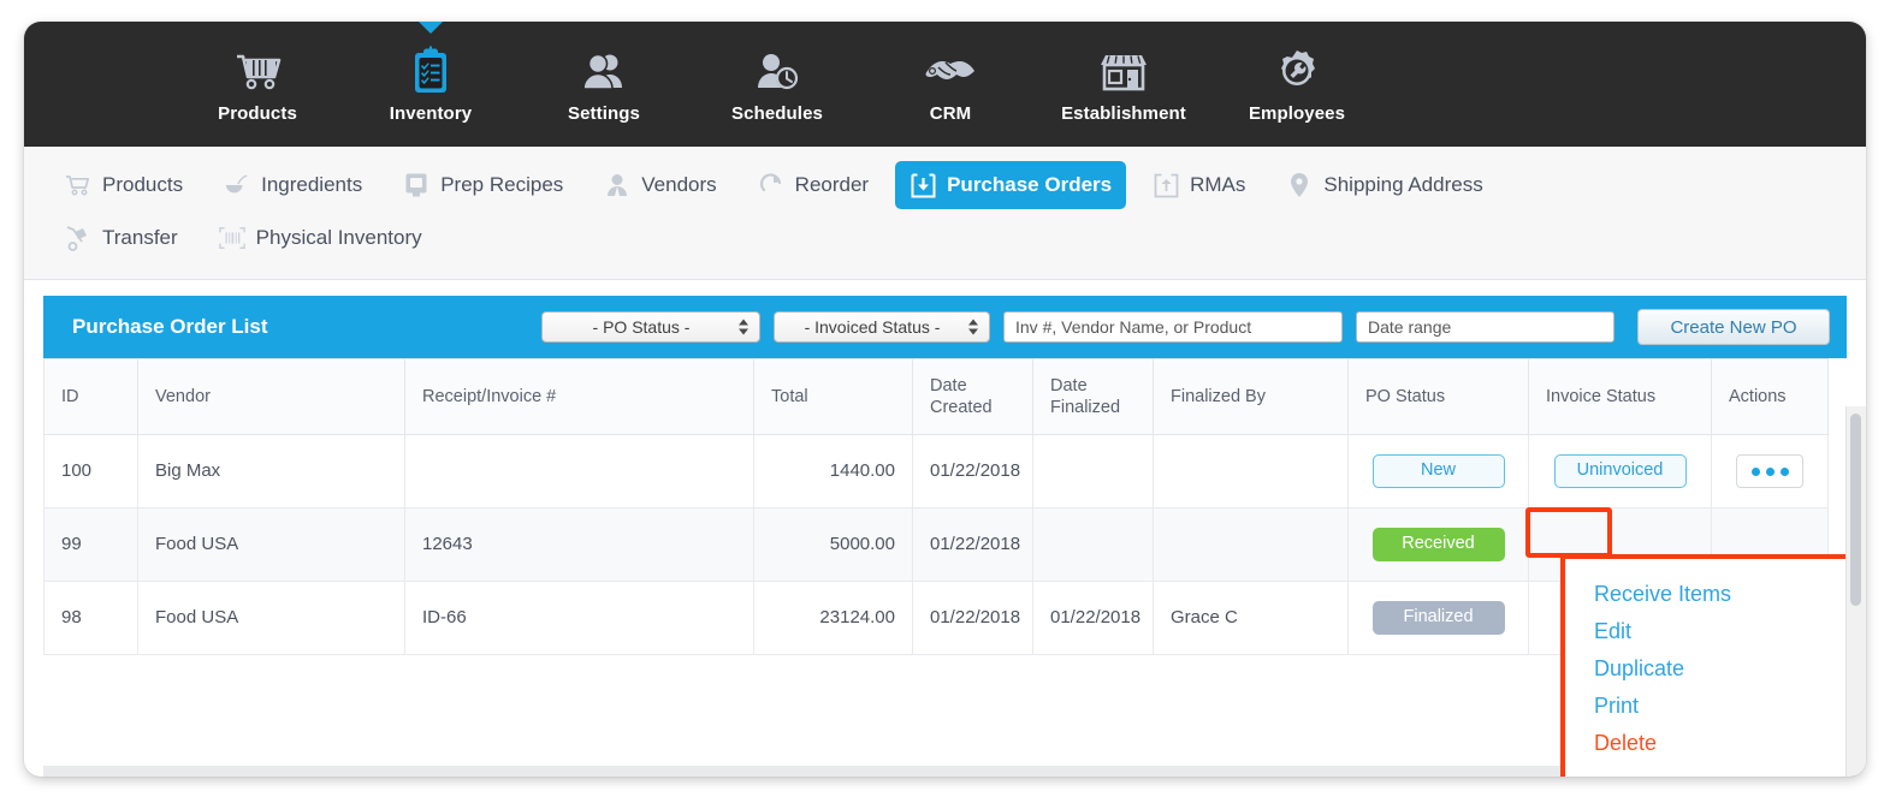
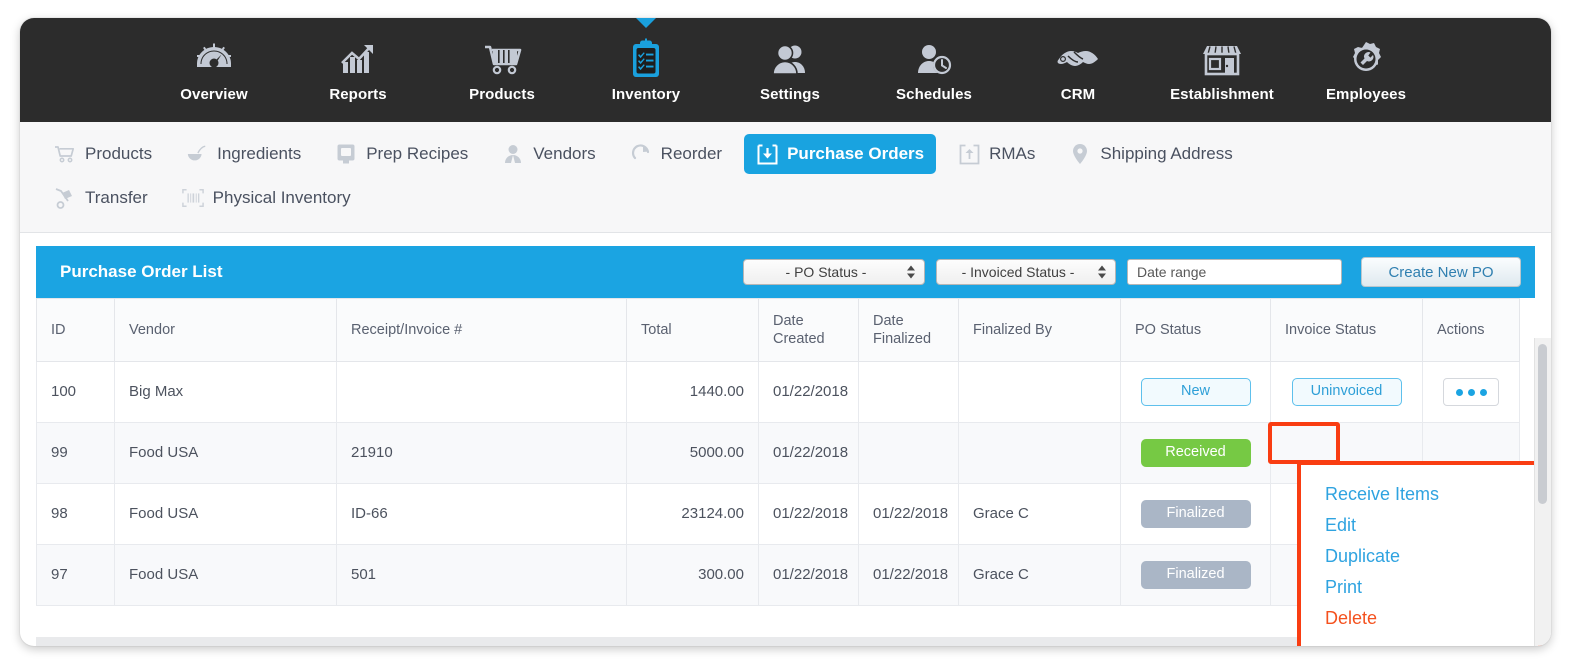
+ Overview
+ Reports
  Products
  Inventory
  Settings
  Schedules
  CRM
  Establishment
  Employees
  Products
  Ingredients
  Prep Recipes
  Vendors
  Reorder
  Purchase Orders
  RMAs
  Shipping Address
  Transfer
  Physical Inventory
  Purchase Order List
  - PO Status -
  - Invoiced Status -
- Inv #, Vendor Name, or Product
  Date range
  Create New PO
  ID	Vendor	Receipt/Invoice #	Total	Date Created	Date Finalized	Finalized By	PO Status	Invoice Status	Actions
  100	Big Max		1440.00	01/22/2018			New	Uninvoiced
- 99	Food USA	12643	5000.00	01/22/2018			Received
+ 99	Food USA	21910	5000.00	01/22/2018			Received
  98	Food USA	ID-66	23124.00	01/22/2018	01/22/2018	Grace C	Finalized
+ 97	Food USA	501	300.00	01/22/2018	01/22/2018	Grace C	Finalized
  Receive Items
  Edit
  Duplicate
  Print
  Delete
